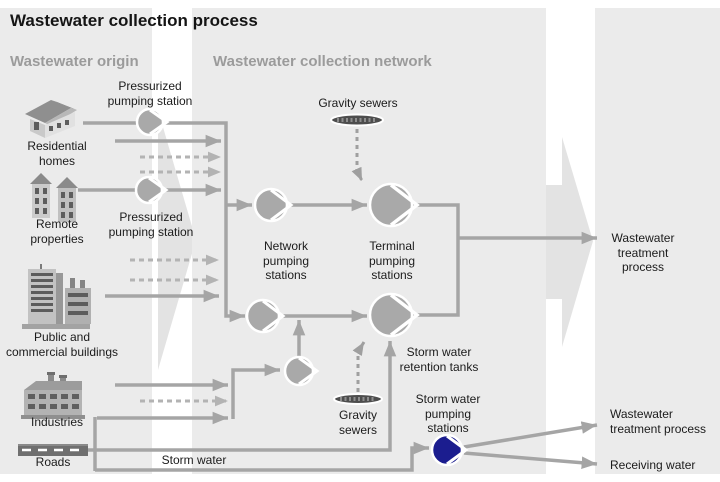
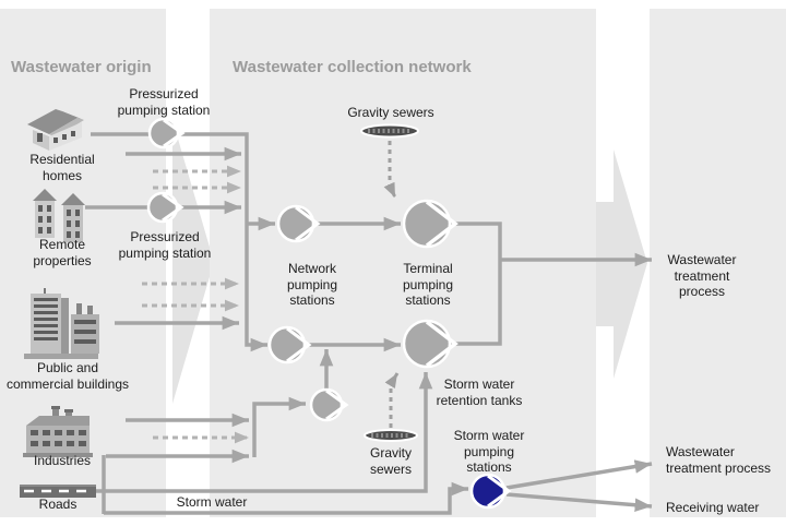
- Wastewater collection process
  Wastewater origin
  Wastewater collection network
  Pressurized
  pumping station
  Pressurized
  pumping station
  Gravity sewers
  Network
  pumping
  stations
  Terminal
  pumping
  stations
  Storm water
  retention tanks
  Gravity
  sewers
  Storm water
  pumping
  stations
  Storm water
  Residential
  homes
  Remote
  properties
  Public and
  commercial buildings
  Industries
  Roads
  Wastewater
  treatment
  process
  Wastewater
  treatment process
  Receiving water
